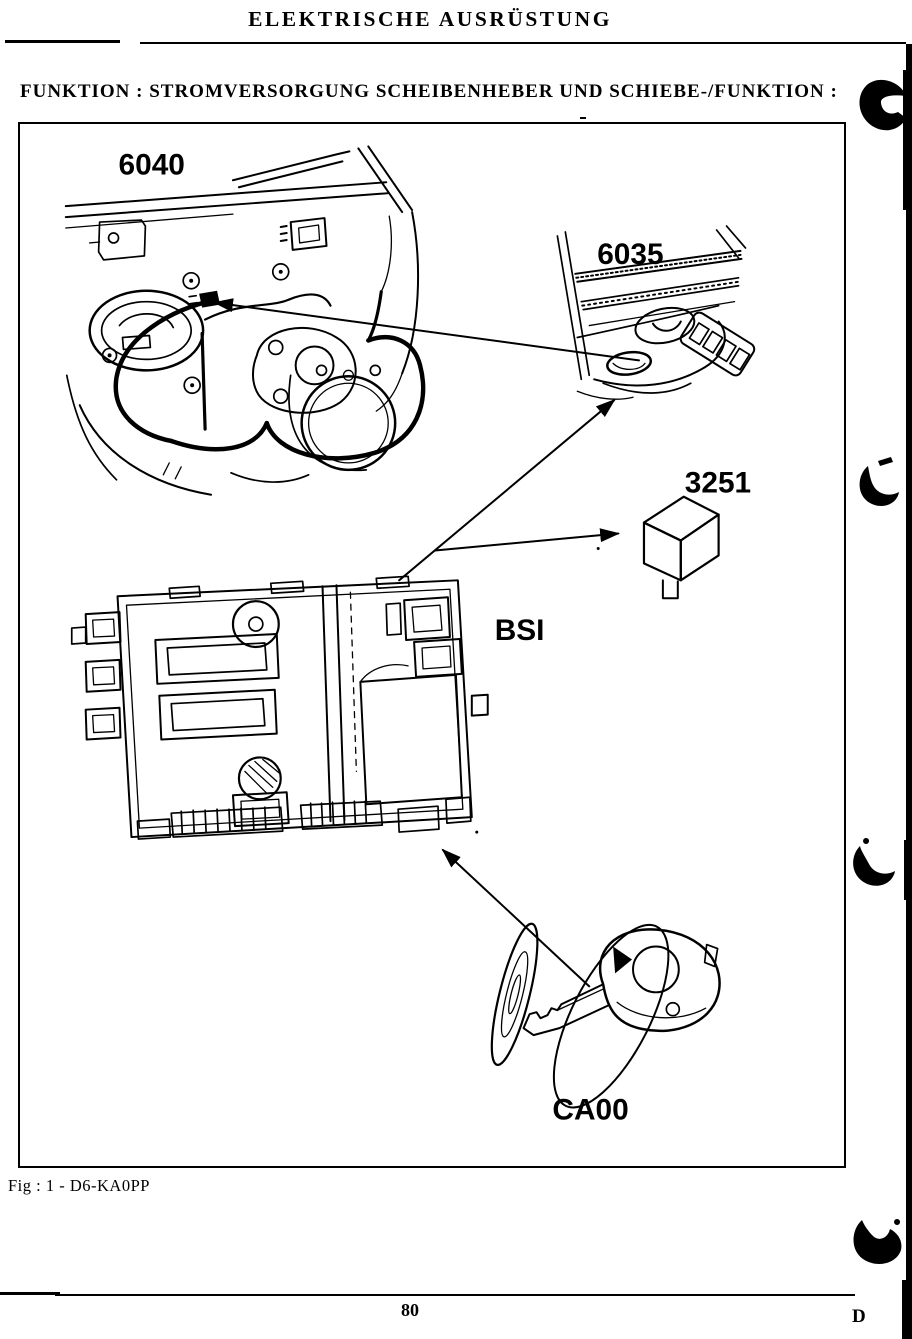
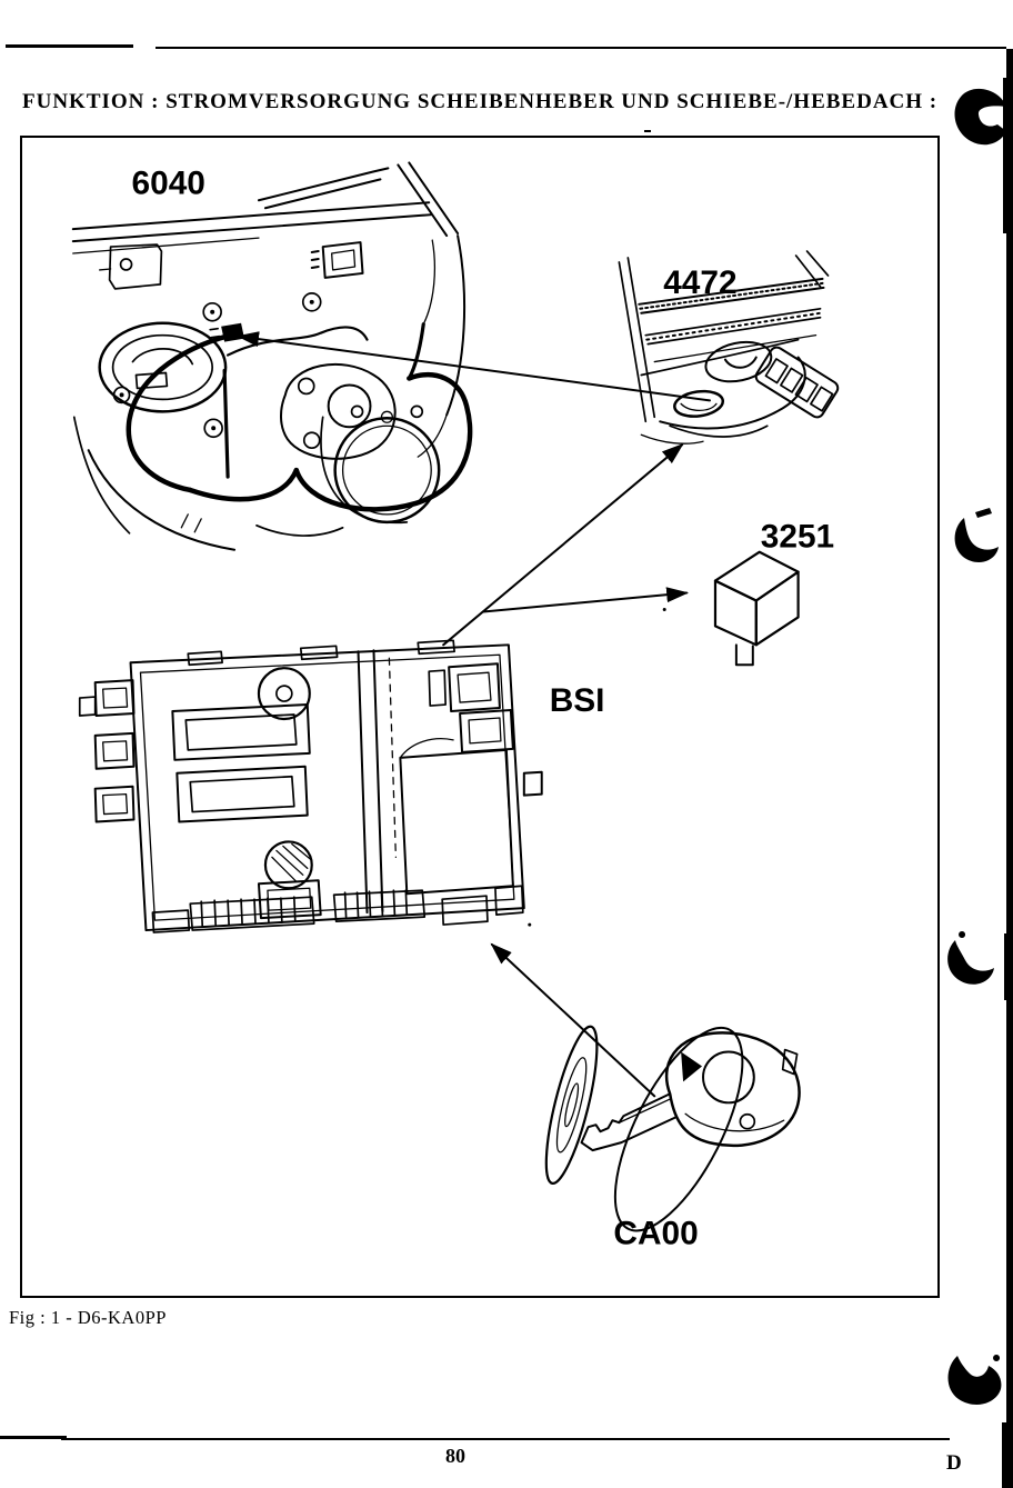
- ELEKTRISCHE AUSRÜSTUNG
- FUNKTION : STROMVERSORGUNG SCHEIBENHEBER UND SCHIEBE-/FUNKTION :
+ FUNKTION : STROMVERSORGUNG SCHEIBENHEBER UND SCHIEBE-/HEBEDACH :
  6040
- 6035
+ 4472
  3251
  BSI
  CA00
  Fig : 1 - D6-KA0PP
  80
  D
